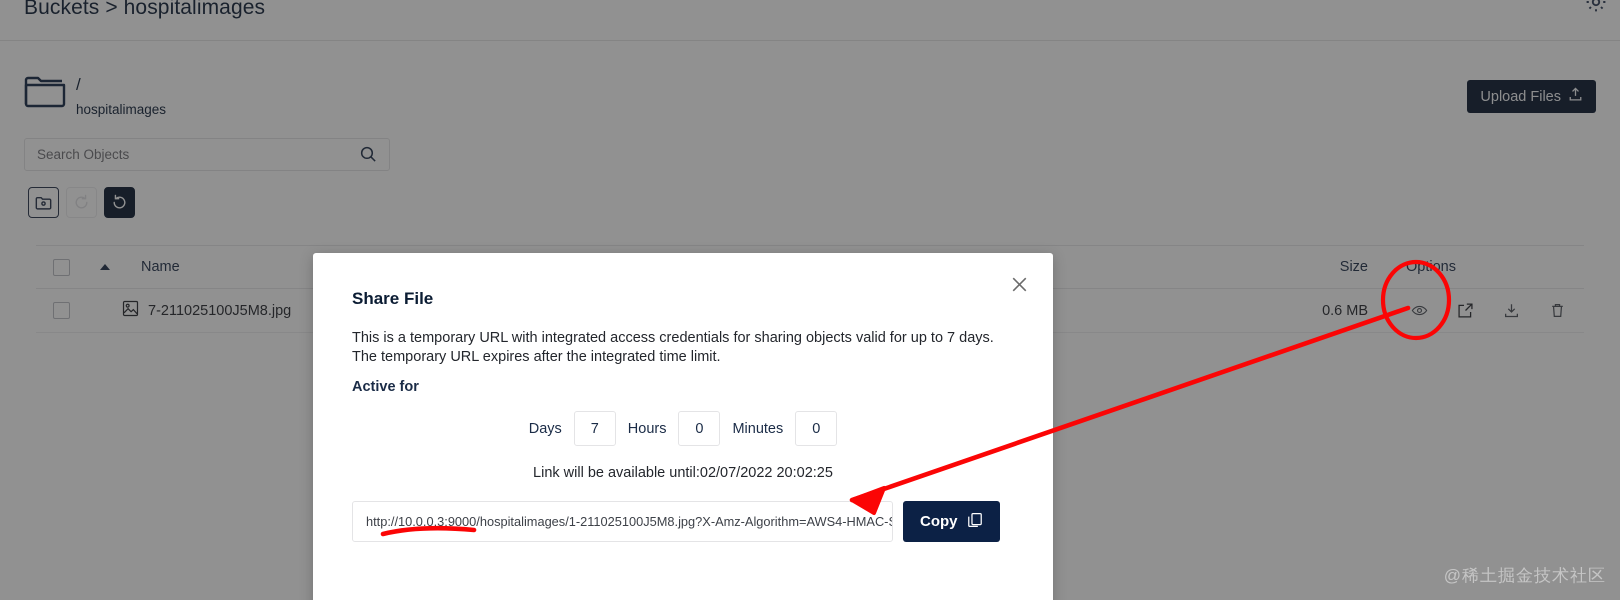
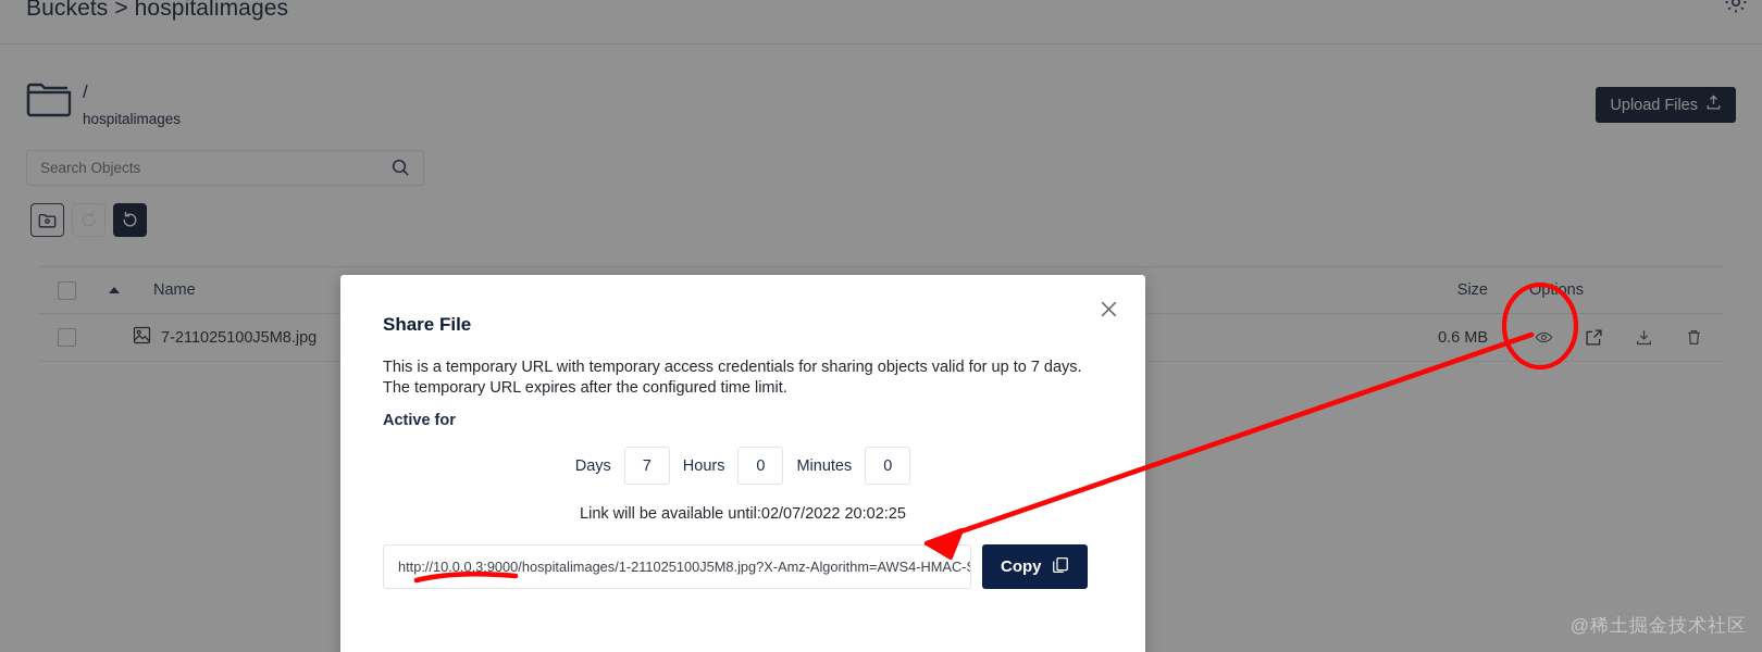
  Buckets > hospitalimages
  /
  hospitalimages
  Upload Files
  Search Objects
  Name
  Size
  Optons
  7-211025100J5M8.jpg
  0.6 MB
  Share File
- This is a temporary URL with integrated access credentials for sharing objects valid for up to 7 days.
+ This is a temporary URL with temporary access credentials for sharing objects valid for up to 7 days.
- The temporary URL expires after the integrated time limit.
+ The temporary URL expires after the configured time limit.
  Active for
  Days
  7
  Hours
  0
  Minutes
  0
  Link will be available until:02/07/2022 20:02:25
  http://10.0.0.3:9000/hospitalimages/1-211025100J5M8.jpg?X-Amz-Algorithm=AWS4-HMAC-S
  Copy
  @稀土掘金技术社区
